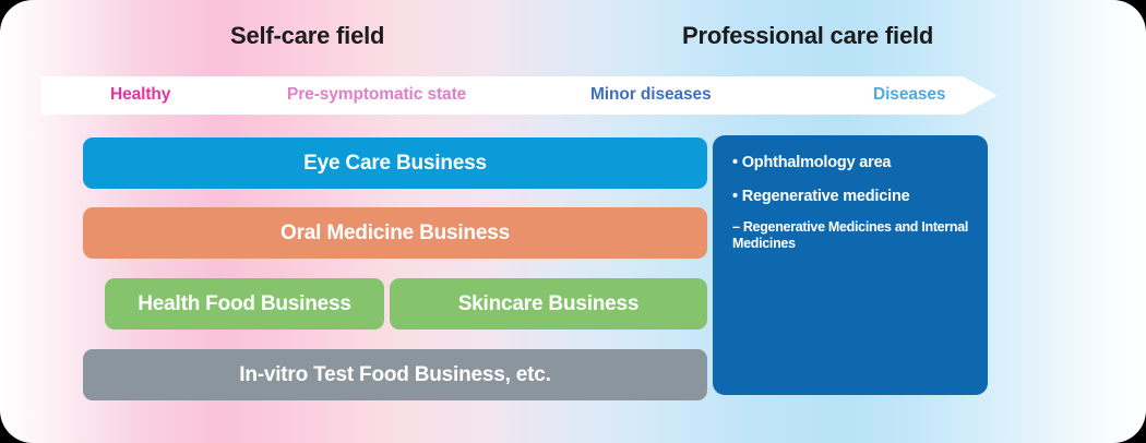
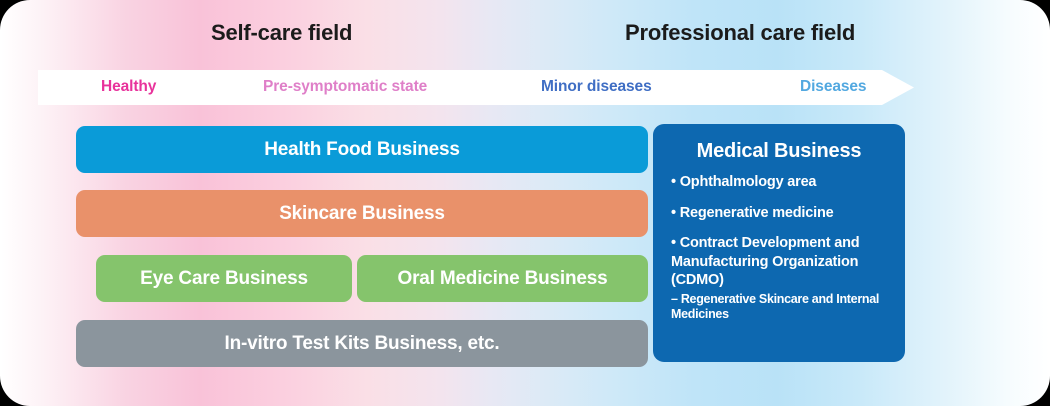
  Self-care field
  Professional care field
  Healthy
  Pre-symptomatic state
  Minor diseases
  Diseases
- Eye Care Business
+ Health Food Business
- Oral Medicine Business
+ Skincare Business
- Health Food Business
+ Eye Care Business
- Skincare Business
+ Oral Medicine Business
- In-vitro Test Food Business, etc.
+ In-vitro Test Kits Business, etc.
+ Medical Business
  • Ophthalmology area
  • Regenerative medicine
+ • Contract Development and Manufacturing Organization (CDMO)
- – Regenerative Medicines and Internal Medicines
+ – Regenerative Skincare and Internal Medicines
